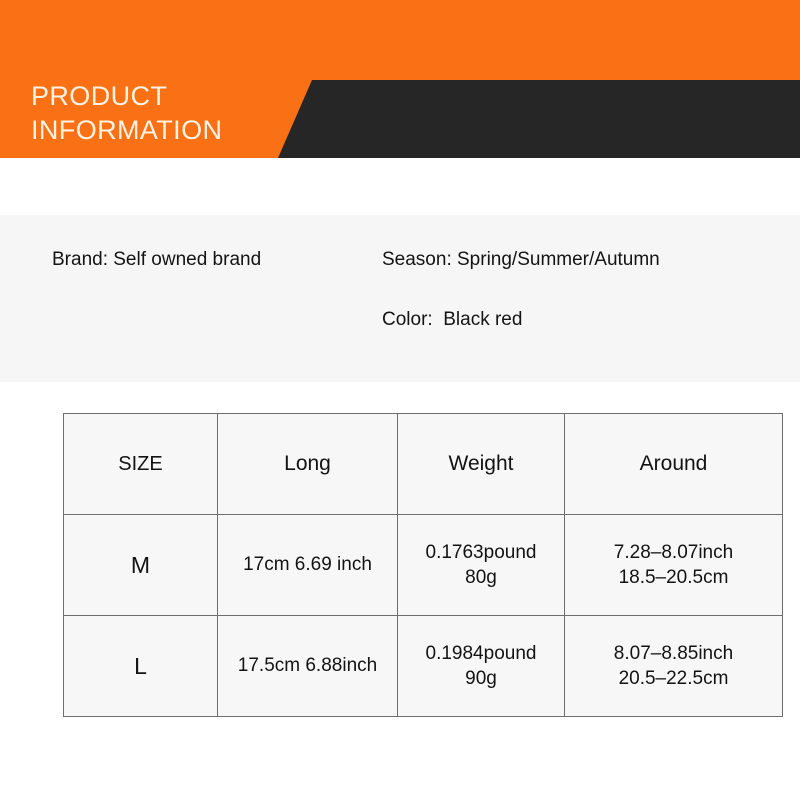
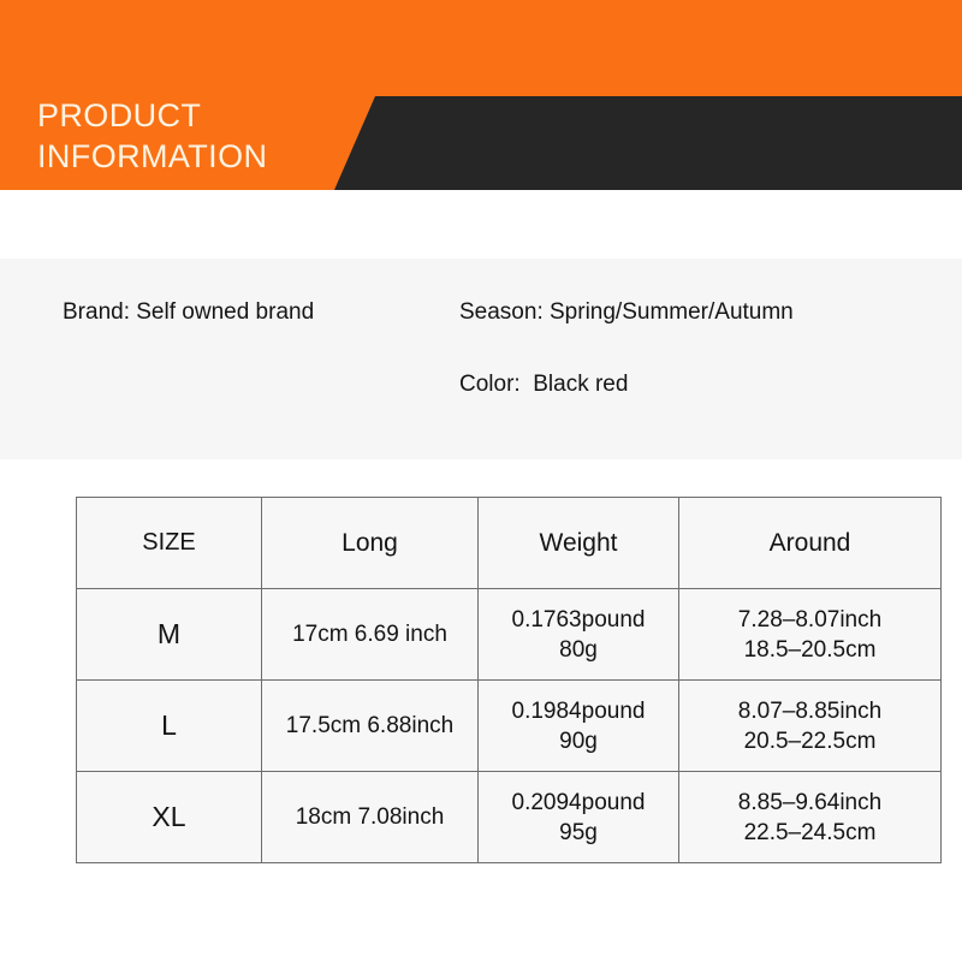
  PRODUCT
  INFORMATION
  Brand: Self owned brand
  Season: Spring/Summer/Autumn
  Color: Black red
  SIZE	Long	Weight	Around
  M	17cm 6.69 inch	0.1763pound 80g	7.28–8.07inch 18.5–20.5cm
  L	17.5cm 6.88inch	0.1984pound 90g	8.07–8.85inch 20.5–22.5cm
+ XL	18cm 7.08inch	0.2094pound 95g	8.85–9.64inch 22.5–24.5cm
